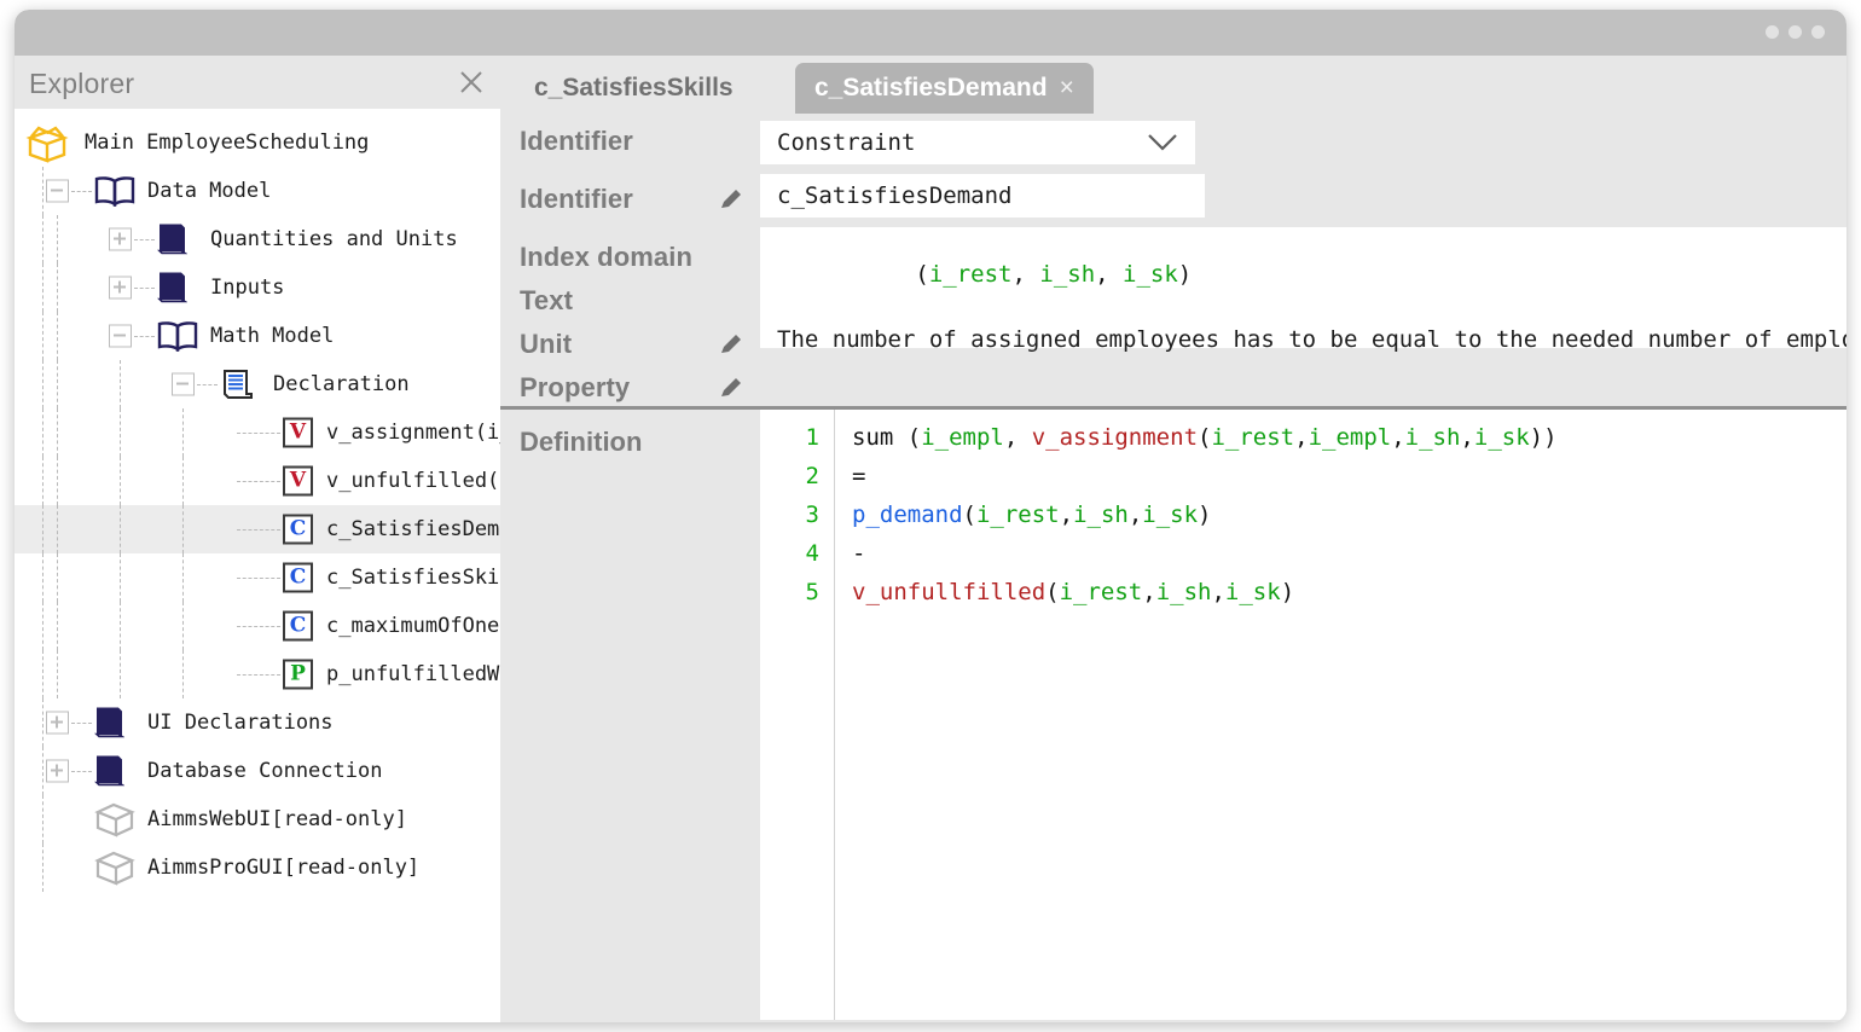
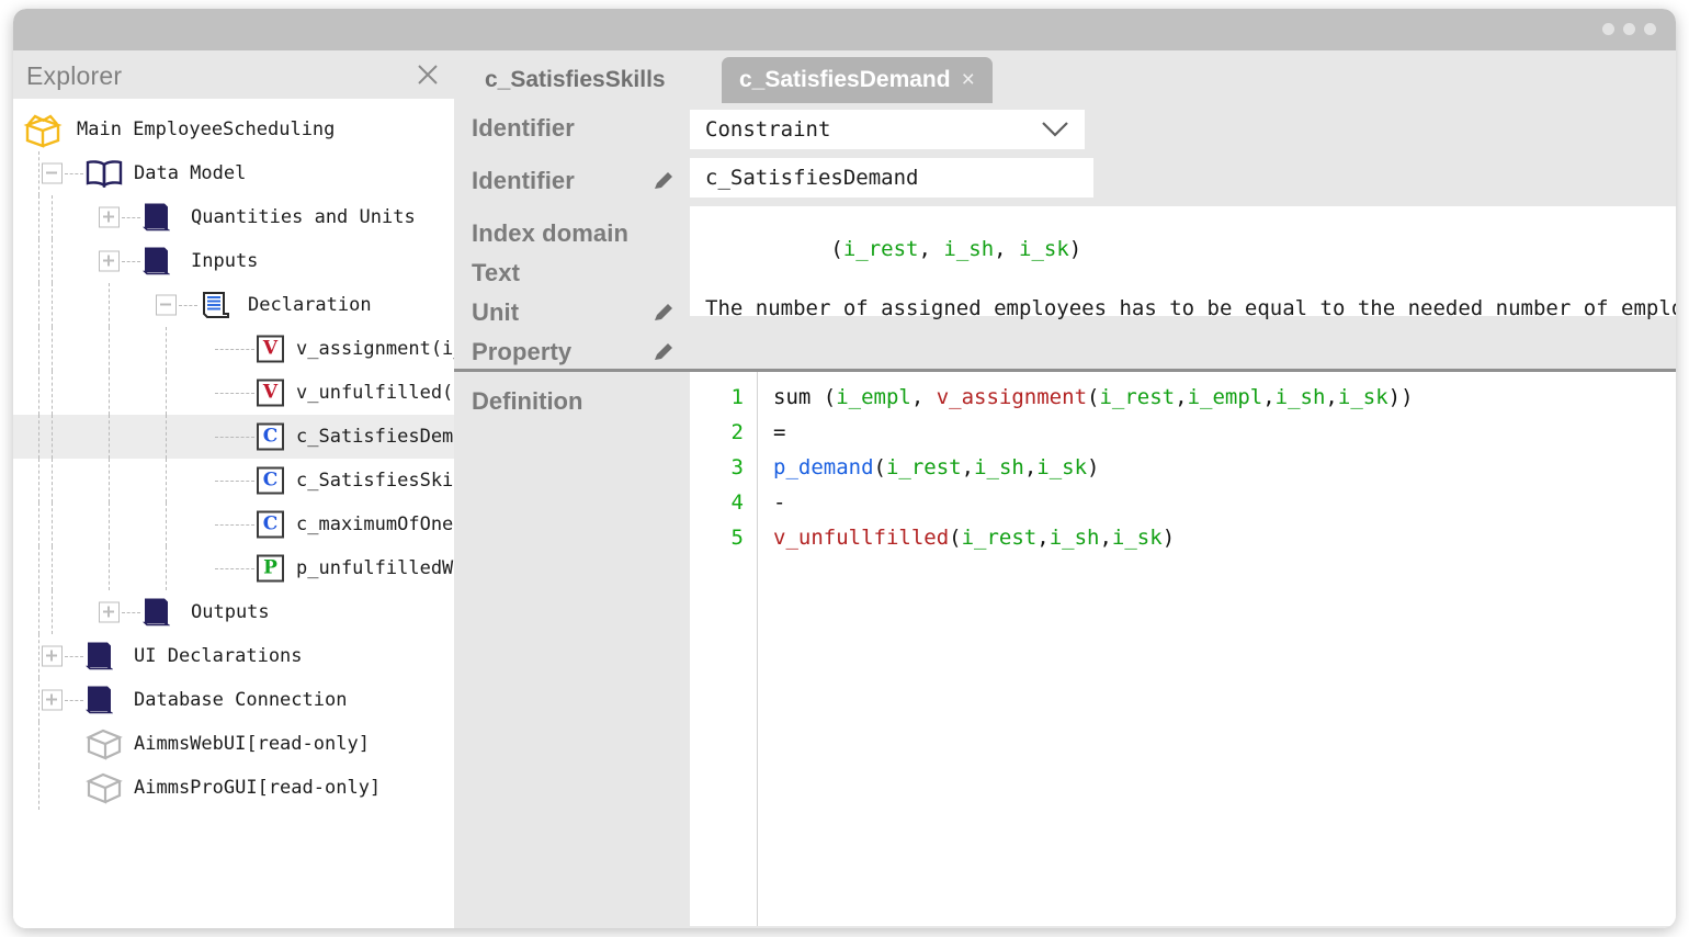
  Explorer
  Main EmployeeScheduling
  Data Model
  Quantities and Units
  Inputs
- Math Model
  Declaration
  V
  v_assignment(i
  V
  v_unfulfilled(
  C
  c_SatisfiesDem
  C
  c_SatisfiesSki
  C
  c_maximumOfOne
  P
  p_unfulfilledW
+ Outputs
  UI Declarations
  Database Connection
  AimmsWebUI[read-only]
  AimmsProGUI[read-only]
  c_SatisfiesSkills
  c_SatisfiesDemand
  ×
  Identifier
  Identifier
  Index domain
  Text
  Unit
  Property
  Constraint
  c_SatisfiesDemand
  (i_rest, i_sh, i_sk)
  The number of assigned employees has to be equal to the needed number of empl
  Definition
  1
  2
  3
  4
  5
  sum (i_empl, v_assignment(i_rest,i_empl,i_sh,i_sk))
  =
  p_demand(i_rest,i_sh,i_sk)
  -
  v_unfullfilled(i_rest,i_sh,i_sk)
